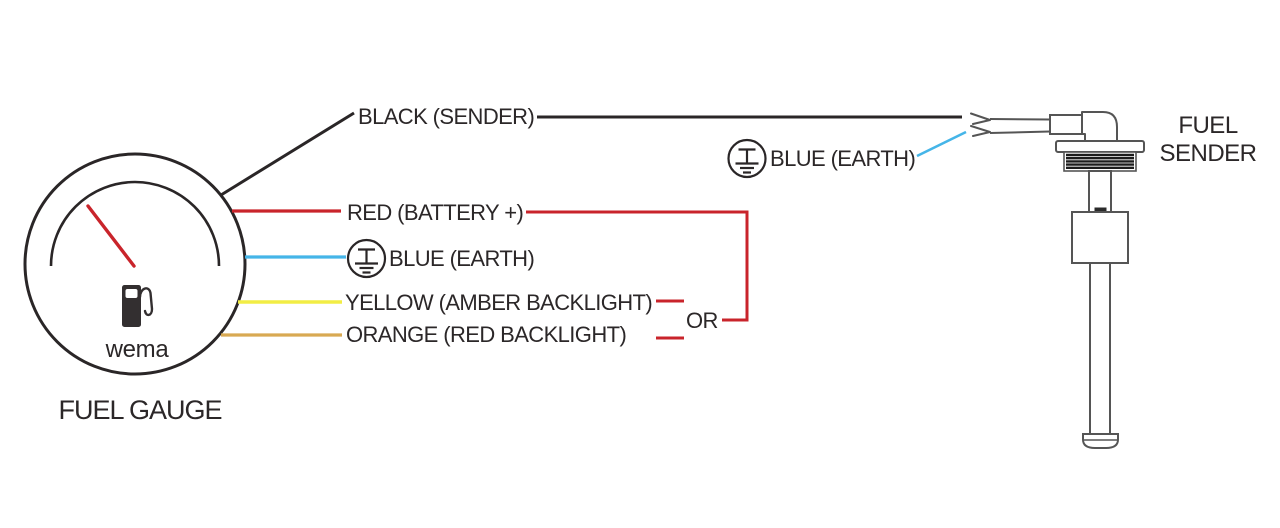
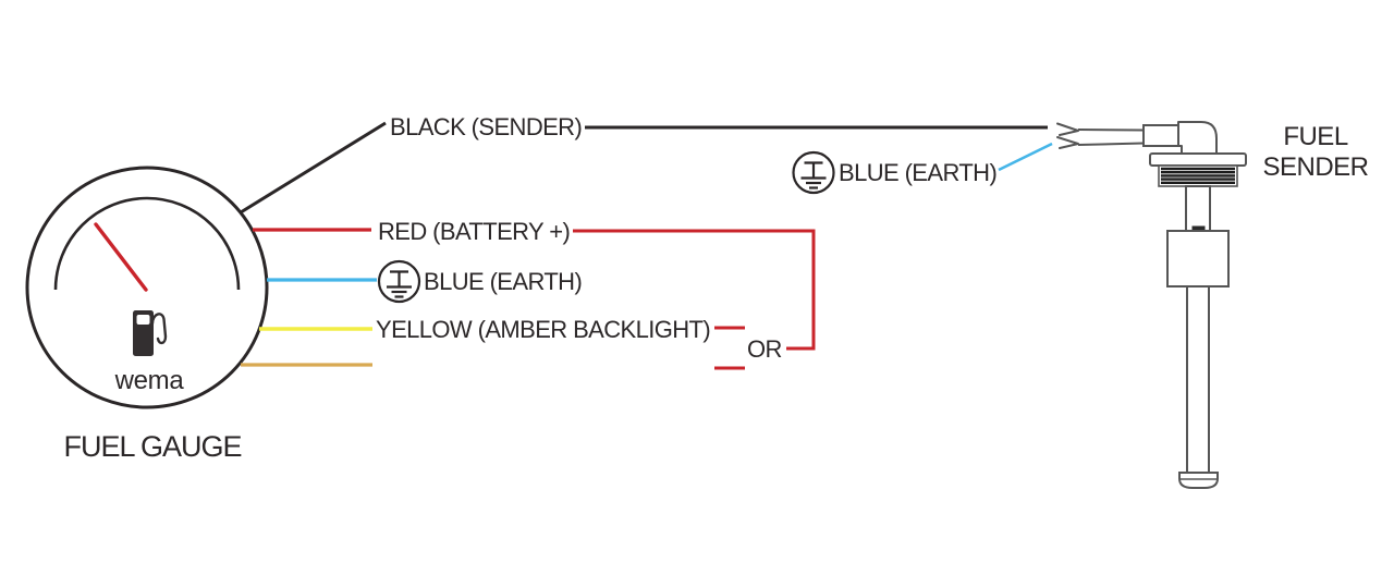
  BLACK (SENDER)
  RED (BATTERY +)
  BLUE (EARTH)
  YELLOW (AMBER BACKLIGHT)
- ORANGE (RED BACKLIGHT)
  OR
  BLUE (EARTH)
  wema
  FUEL GAUGE
  FUEL SENDER
